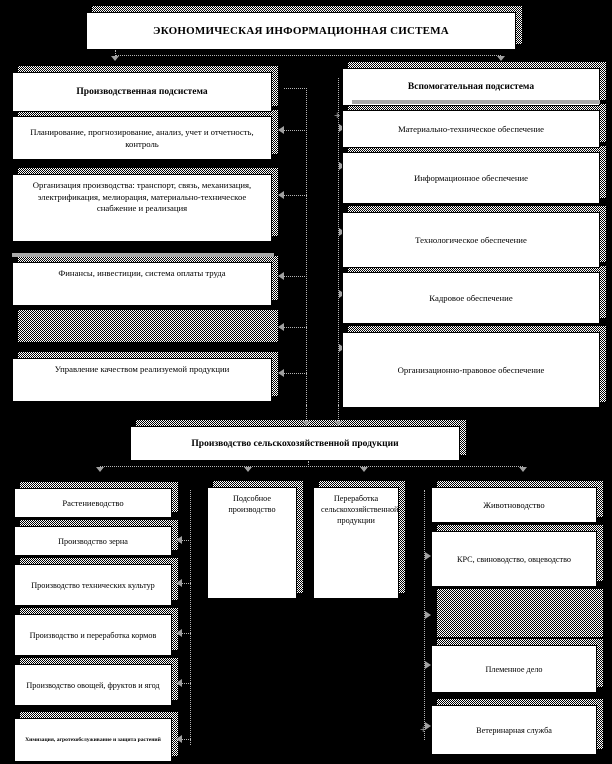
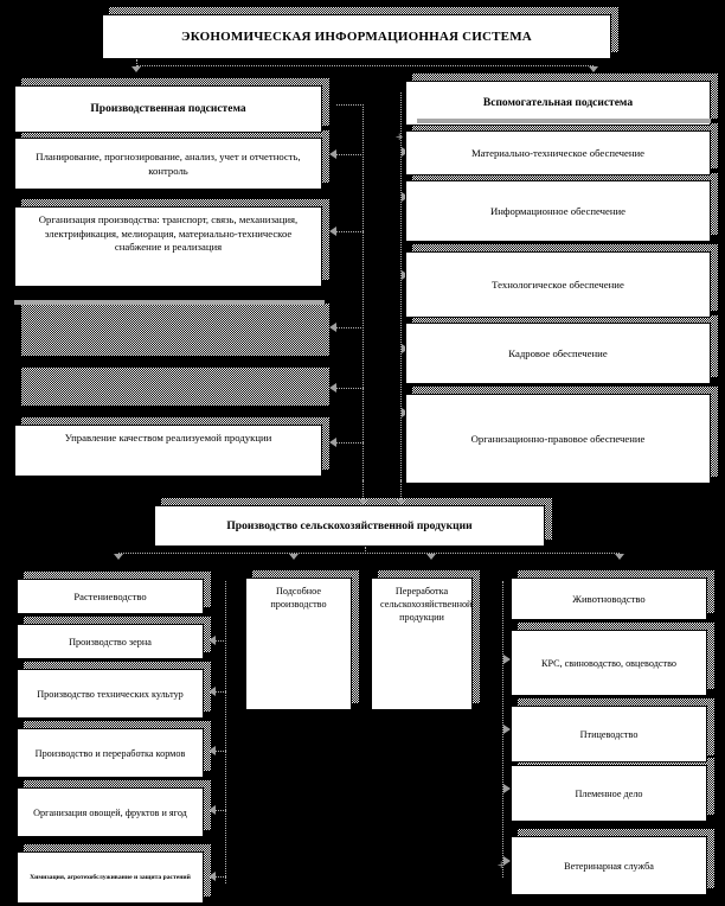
  ЭКОНОМИЧЕСКАЯ ИНФОРМАЦИОННАЯ СИСТЕМА
  Производственная подсистема
  Планирование, прогнозирование, анализ, учет и отчетность, контроль
  Организация производства: транспорт, связь, механизация, электрификация, мелиорация, материально-техническое снабжение и реализация
- Финансы, инвестиции, система оплаты труда
  Управление качеством реализуемой продукции
  Вспомогательная подсистема
  Материально-техническое обеспечение
  Информационное обеспечение
  Технологическое обеспечение
  Кадровое обеспечение
  Организационно-правовое обеспечение
  +
  Производство сельскохозяйственной продукции
  Растениеводство
  Производство зерна
  Производство технических культур
  Производство и переработка кормов
- Производство овощей, фруктов и ягод
+ Организация овощей, фруктов и ягод
  Подсобное производство
  Переработка сельскохозяйственной продукции
  Животноводство
  КРС, свиноводство, овцеводство
+ Птицеводство
  Племенное дело
  Ветеринарная служба
  +
